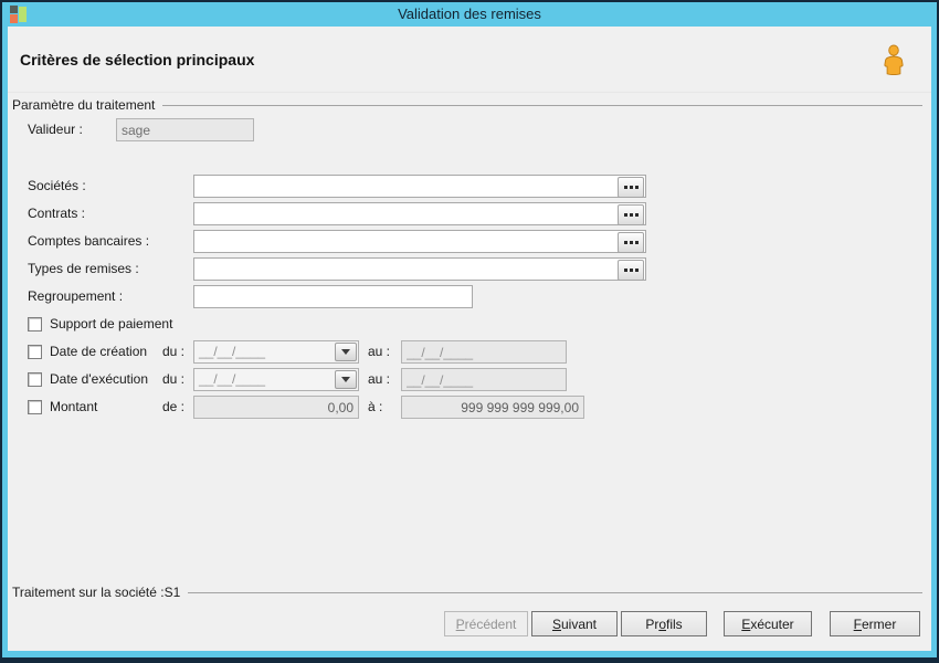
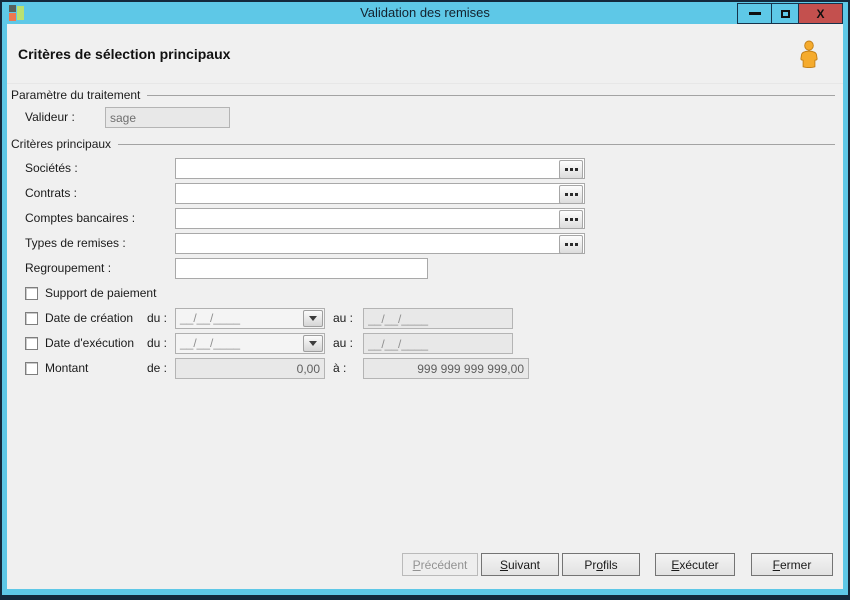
  Validation des remises
+ X
  Critères de sélection principaux
  Paramètre du traitement
  Valideur :
  sage
+ Critères principaux
  Sociétés :
  Contrats :
  Comptes bancaires :
  Types de remises :
  Regroupement :
  Support de paiement
  Date de création
  du :
  __/__/____
  au :
  __/__/____
  Date d'exécution
  du :
  __/__/____
  au :
  __/__/____
  Montant
  de :
  0,00
  à :
  999 999 999 999,00
- Traitement sur la société :S1
  Précédent
  Suivant
  Profils
  Exécuter
  Fermer
